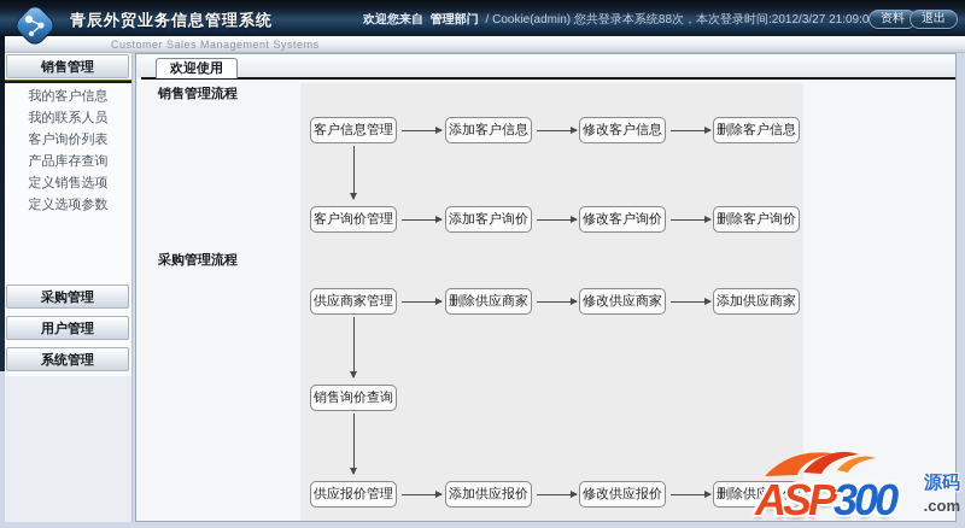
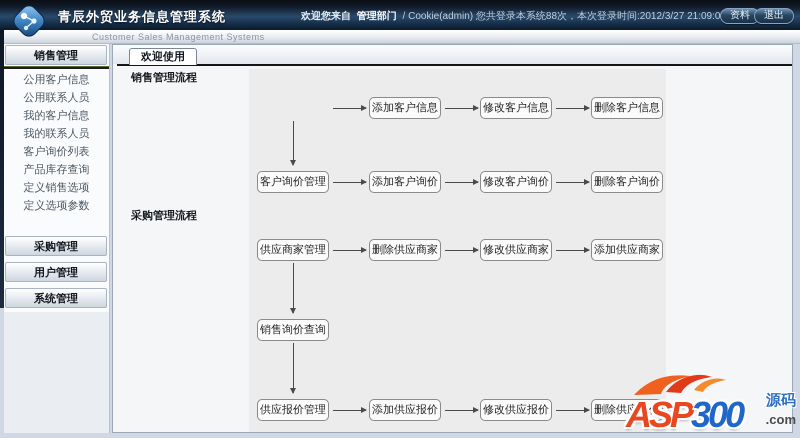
  青辰外贸业务信息管理系统
  欢迎您来自 管理部门 / Cookie(admin) 您共登录本系统88次，本次登录时间:2012/3/27 21:09:0
  资料
  退出
  Customer Sales Management Systems
  销售管理
+ 公用客户信息
+ 公用联系人员
  我的客户信息
  我的联系人员
  客户询价列表
  产品库存查询
  定义销售选项
  定义选项参数
  采购管理
  用户管理
  系统管理
  欢迎使用
  销售管理流程
  采购管理流程
- 客户信息管理
  添加客户信息
  修改客户信息
  删除客户信息
  客户询价管理
  添加客户询价
  修改客户询价
  删除客户询价
  供应商家管理
  删除供应商家
  修改供应商家
  添加供应商家
  销售询价查询
  供应报价管理
  添加供应报价
  修改供应报价
  删除供应报价
  ASP300
  源码
  .com
